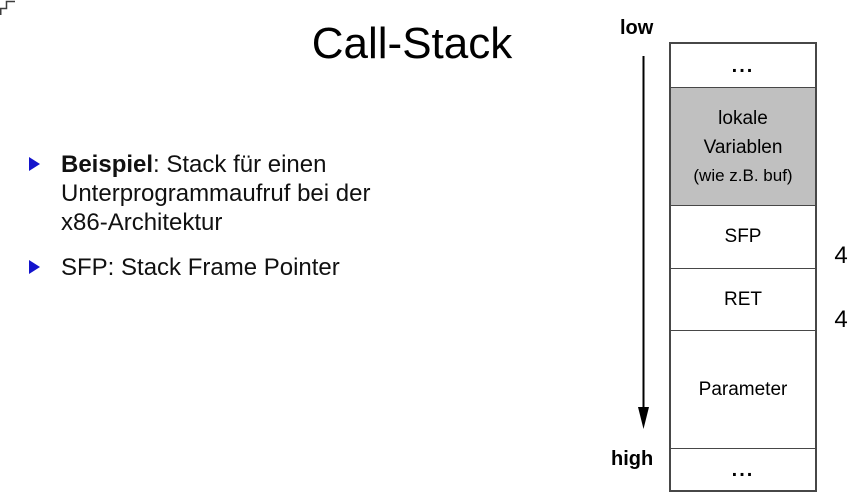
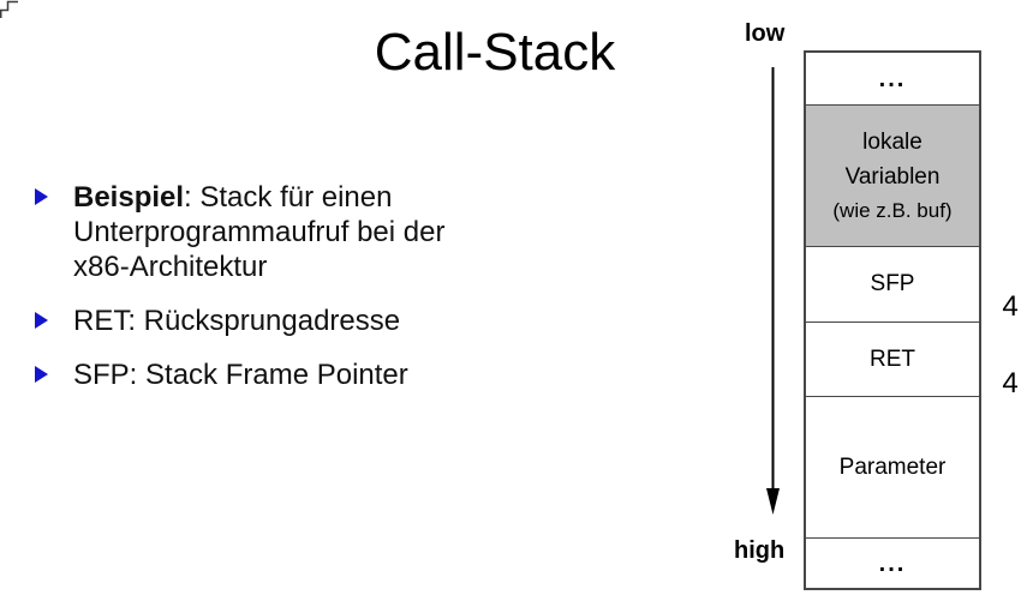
  Call-Stack
  Beispiel: Stack für einen
  Unterprogrammaufruf bei der
  x86-Architektur
+ RET: Rücksprungadresse
  SFP: Stack Frame Pointer
  low
  high
  ...
  lokale
  Variablen
  (wie z.B. buf)
  SFP
  RET
  Parameter
  ...
  4
  4
